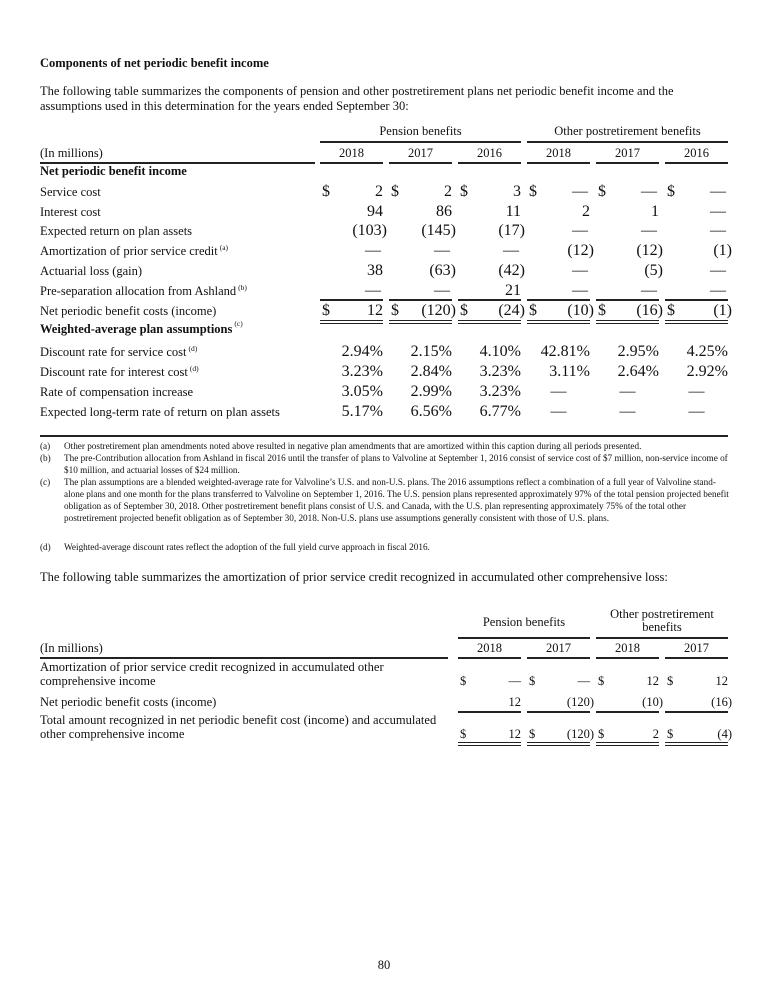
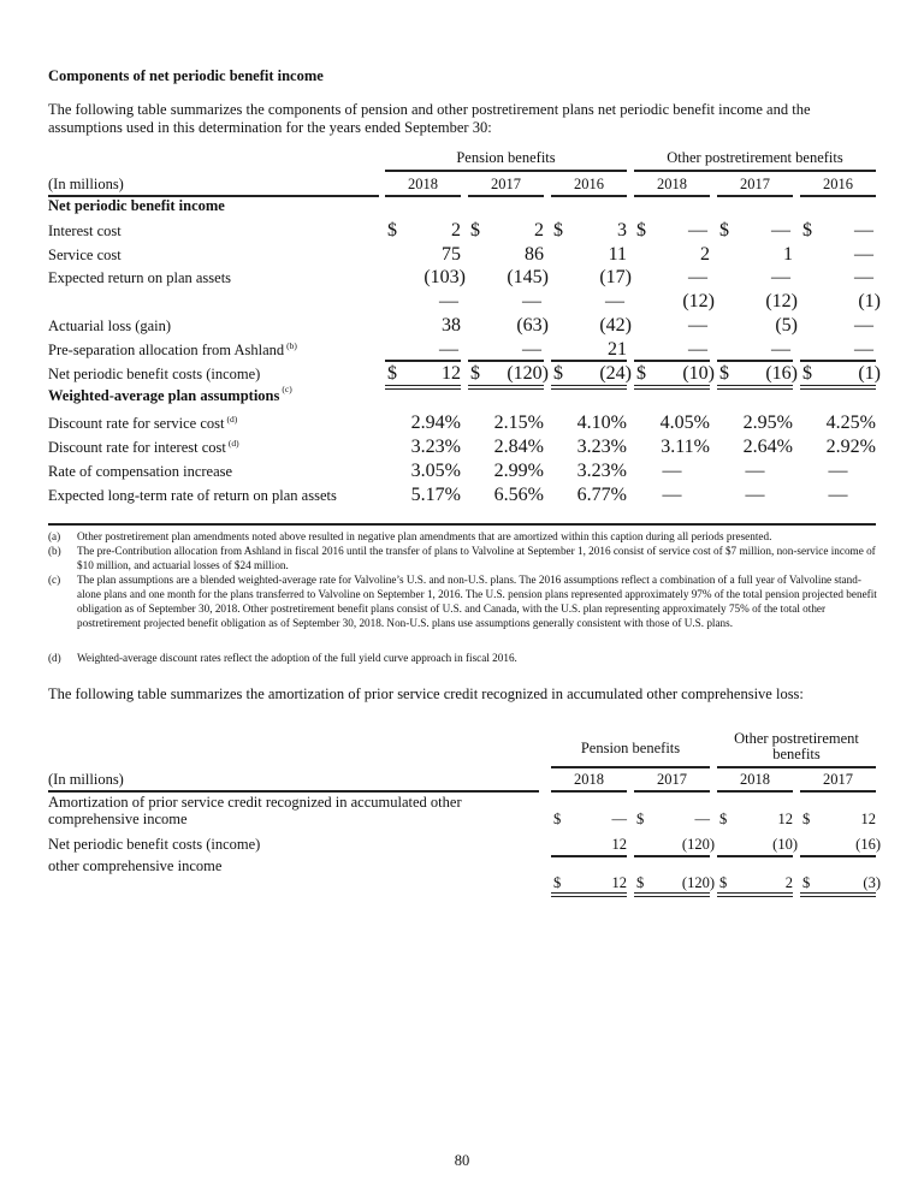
  Components of net periodic benefit income
  The following table summarizes the components of pension and other postretirement plans net periodic benefit income and the assumptions used in this determination for the years ended September 30:
  Pension benefits
  Other postretirement benefits
  (In millions)
  2018
  2017
  2016
  2018
  2017
  2016
  Net periodic benefit income
- Service cost
+ Interest cost
  $
  2
  $
  2
  $
  3
  $
  —
  $
  —
  $
  —
- Interest cost
+ Service cost
- 94
+ 75
  86
  11
  2
  1
  —
  Expected return on plan assets
  (103)
  (145)
  (17)
  —
  —
  —
- Amortization of prior service credit (a)
  —
  —
  —
  (12)
  (12)
  (1)
  Actuarial loss (gain)
  38
  (63)
  (42)
  —
  (5)
  —
  Pre-separation allocation from Ashland (b)
  —
  —
  21
  —
  —
  —
  Net periodic benefit costs (income)
  $
  12
  $
  (120)
  $
  (24)
  $
  (10)
  $
  (16)
  $
  (1)
  Weighted-average plan assumptions (c)
  Discount rate for service cost (d)
  2.94%
  2.15%
  4.10%
- 42.81%
+ 4.05%
  2.95%
  4.25%
  Discount rate for interest cost (d)
  3.23%
  2.84%
  3.23%
  3.11%
  2.64%
  2.92%
  Rate of compensation increase
  3.05%
  2.99%
  3.23%
  —
  —
  —
  Expected long-term rate of return on plan assets
  5.17%
  6.56%
  6.77%
  —
  —
  —
  (a)
  Other postretirement plan amendments noted above resulted in negative plan amendments that are amortized within this caption during all periods presented.
  (b)
  The pre-Contribution allocation from Ashland in fiscal 2016 until the transfer of plans to Valvoline at September 1, 2016 consist of service cost of $7 million, non-service income of $10 million, and actuarial losses of $24 million.
  (c)
  The plan assumptions are a blended weighted-average rate for Valvoline’s U.S. and non-U.S. plans. The 2016 assumptions reflect a combination of a full year of Valvoline stand-alone plans and one month for the plans transferred to Valvoline on September 1, 2016. The U.S. pension plans represented approximately 97% of the total pension projected benefit obligation as of September 30, 2018. Other postretirement benefit plans consist of U.S. and Canada, with the U.S. plan representing approximately 75% of the total other postretirement projected benefit obligation as of September 30, 2018. Non-U.S. plans use assumptions generally consistent with those of U.S. plans.
  (d)
  Weighted-average discount rates reflect the adoption of the full yield curve approach in fiscal 2016.
  The following table summarizes the amortization of prior service credit recognized in accumulated other comprehensive loss:
  Pension benefits
  Other postretirement benefits
  (In millions)
  2018
  2017
  2018
  2017
  Amortization of prior service credit recognized in accumulated other
  comprehensive income
  $
  —
  $
  —
  $
  12
  $
  12
  Net periodic benefit costs (income)
  12
  (120)
  (10)
  (16)
- Total amount recognized in net periodic benefit cost (income) and accumulated
  other comprehensive income
  $
  12
  $
  (120)
  $
  2
  $
- (4)
+ (3)
  80
